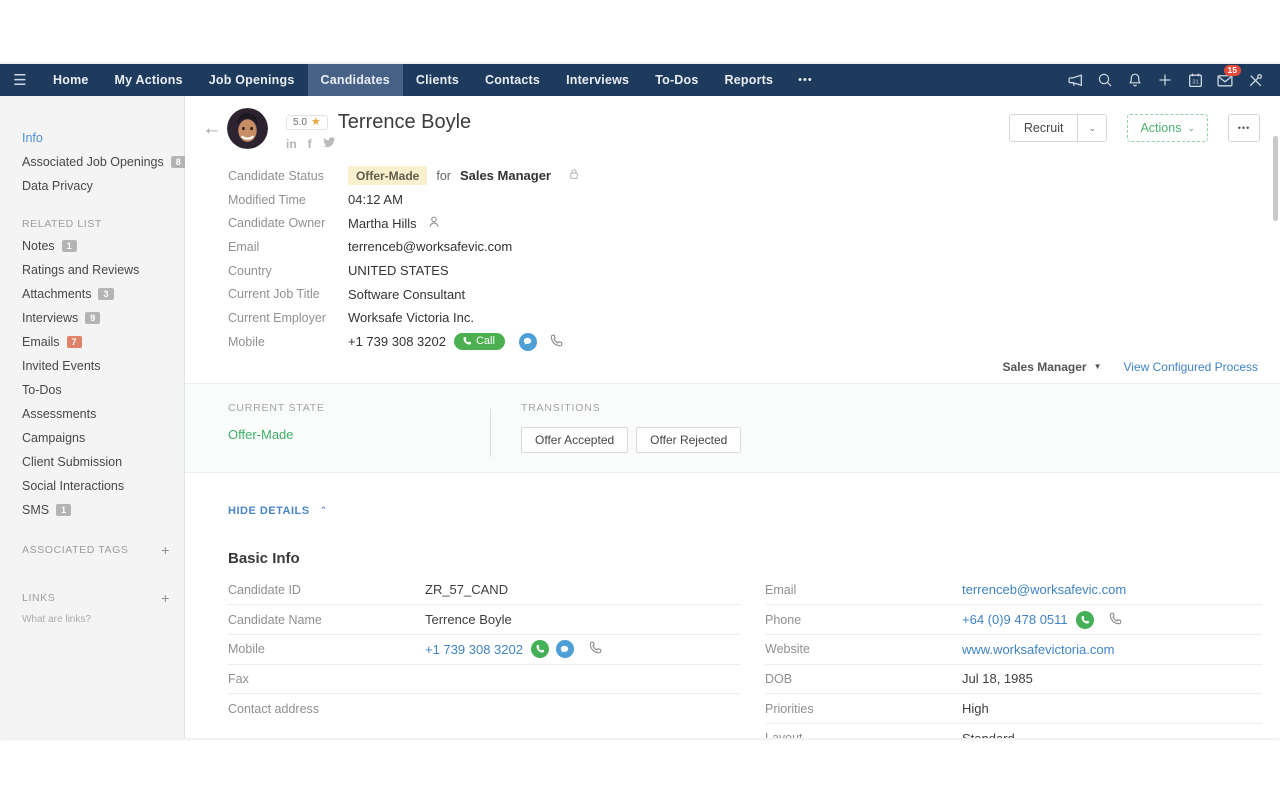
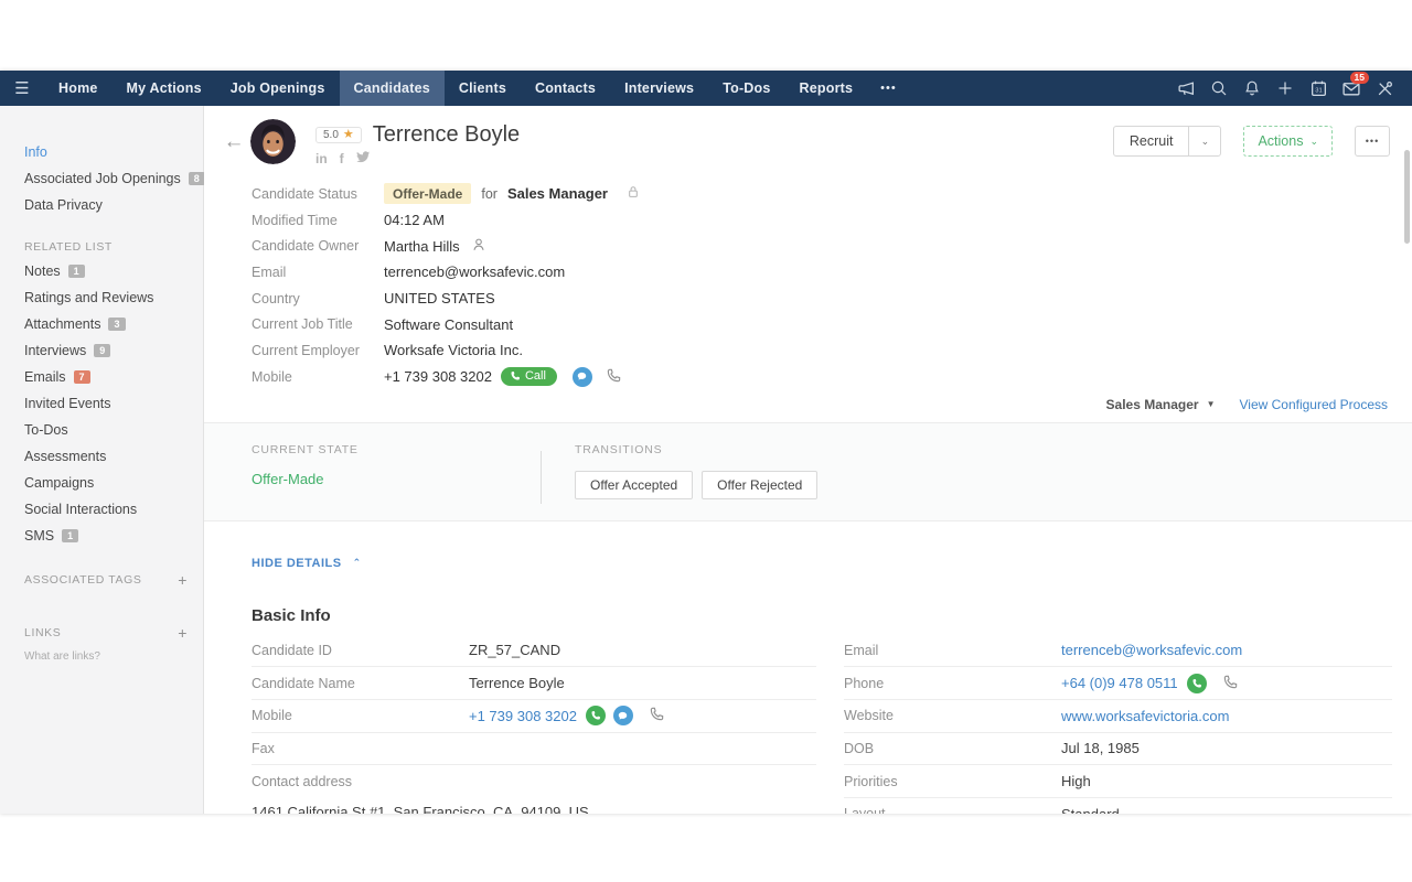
  ☰
  Home
  My Actions
  Job Openings
  Candidates
  Clients
  Contacts
  Interviews
  To-Dos
  Reports
  •••
  15
  Info
  Associated Job Openings
  8
  Data Privacy
  RELATED LIST
  Notes
  1
  Ratings and Reviews
  Attachments
  3
  Interviews
  9
  Emails
  7
  Invited Events
  To-Dos
  Assessments
  Campaigns
- Client Submission
  Social Interactions
  SMS
  1
  ASSOCIATED TAGS
  +
  LINKS
  +
  What are links?
  ←
  5.0
  ★
  Terrence Boyle
  in
  f
  Recruit
  ⌄
  Actions
  ⌄
  •••
  Candidate Status
  Offer-Made
  for
  Sales Manager
  Modified Time
  04:12 AM
  Candidate Owner
  Martha Hills
  Email
  terrenceb@worksafevic.com
  Country
  UNITED STATES
  Current Job Title
  Software Consultant
  Current Employer
  Worksafe Victoria Inc.
  Mobile
  +1 739 308 3202
  Call
  Sales Manager
  ▼
  View Configured Process
  CURRENT STATE
  Offer-Made
  TRANSITIONS
  Offer Accepted
  Offer Rejected
  HIDE DETAILS
  ⌃
  Basic Info
  Candidate ID
  ZR_57_CAND
  Candidate Name
  Terrence Boyle
  Mobile
  +1 739 308 3202
  Fax
  Contact address
+ 1461 California St #1, San Francisco, CA, 94109, US
  Email
  terrenceb@worksafevic.com
  Phone
  +64 (0)9 478 0511
  Website
  www.worksafevictoria.com
  DOB
  Jul 18, 1985
  Priorities
  High
